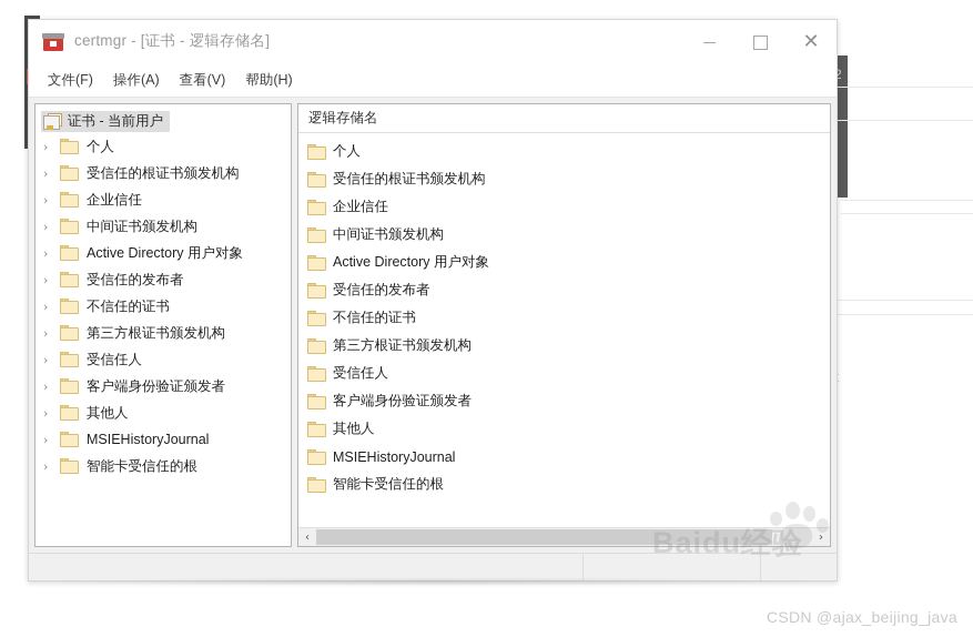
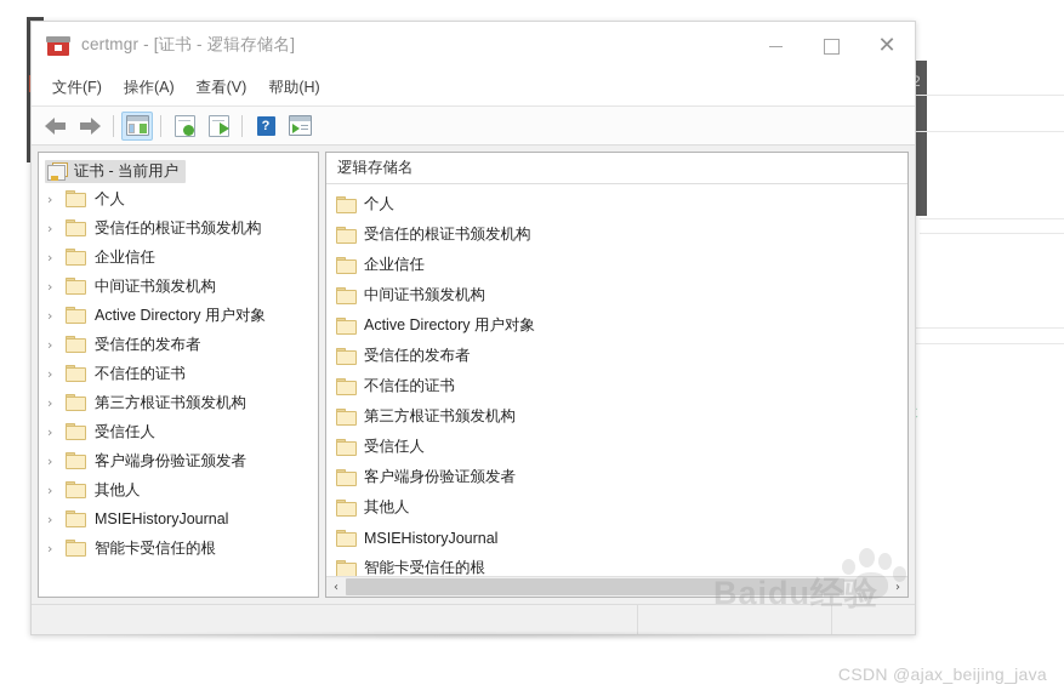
  2
  certmgr - [证书 - 逻辑存储名]
  ✕
  文件(F)
  操作(A)
  查看(V)
  帮助(H)
+ ?
  证书 - 当前用户
  ›
  个人
  ›
  受信任的根证书颁发机构
  ›
  企业信任
  ›
  中间证书颁发机构
  ›
  Active Directory 用户对象
  ›
  受信任的发布者
  ›
  不信任的证书
  ›
  第三方根证书颁发机构
  ›
  受信任人
  ›
  客户端身份验证颁发者
  ›
  其他人
  ›
  MSIEHistoryJournal
  ›
  智能卡受信任的根
  逻辑存储名
  个人
  受信任的根证书颁发机构
  企业信任
  中间证书颁发机构
  Active Directory 用户对象
  受信任的发布者
  不信任的证书
  第三方根证书颁发机构
  受信任人
  客户端身份验证颁发者
  其他人
  MSIEHistoryJournal
  智能卡受信任的根
  ‹
  ›
  Baidu经验
  CSDN @ajax_beijing_java
